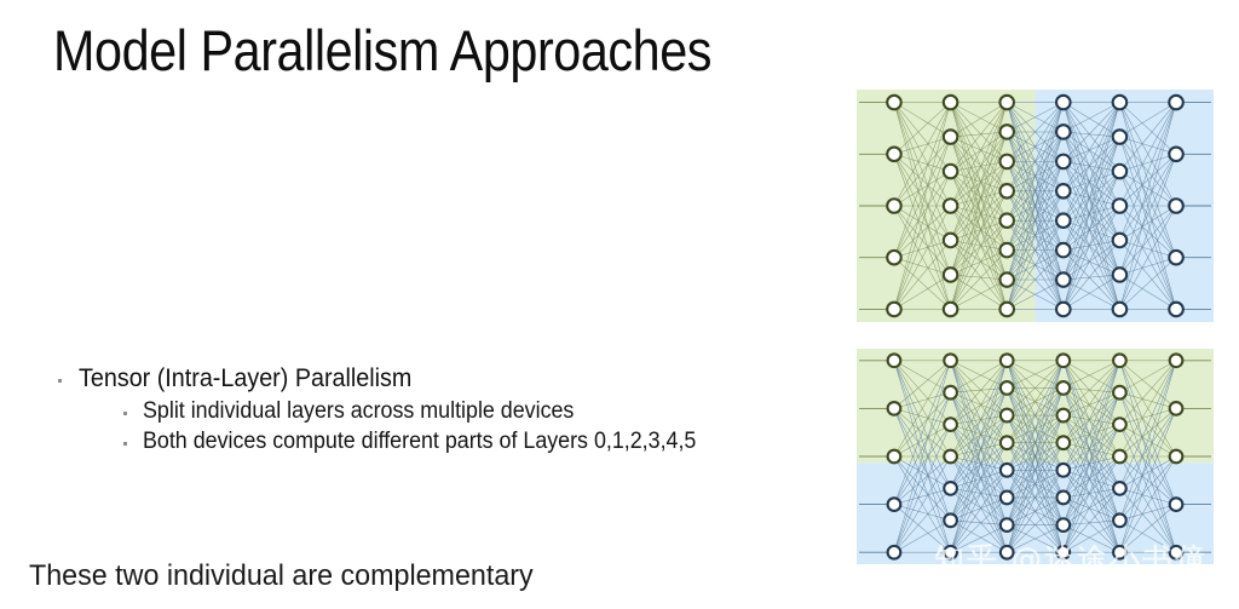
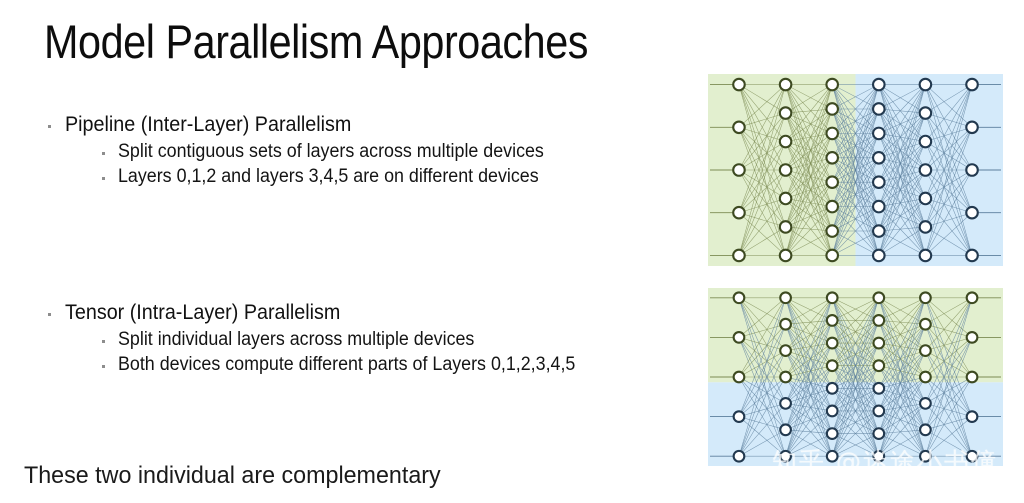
  Model Parallelism Approaches
+ Pipeline (Inter-Layer) Parallelism
+ Split contiguous sets of layers across multiple devices
+ Layers 0,1,2 and layers 3,4,5 are on different devices
  Tensor (Intra-Layer) Parallelism
  Split individual layers across multiple devices
  Both devices compute different parts of Layers 0,1,2,3,4,5
  These two individual are complementary
  知乎 @迷途小书僮
